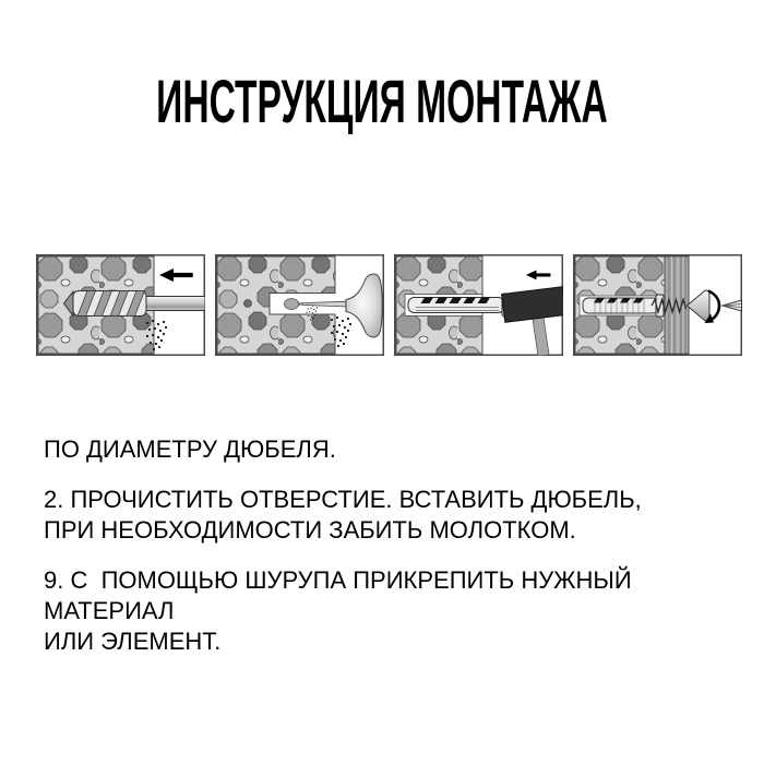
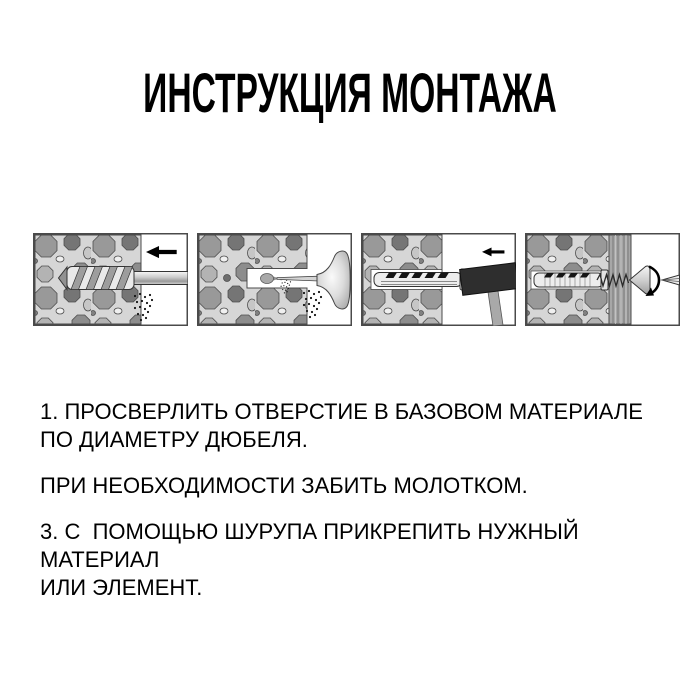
  ИНСТРУКЦИЯ МОНТАЖА
+ 1. ПРОСВЕРЛИТЬ ОТВЕРСТИЕ В БАЗОВОМ МАТЕРИАЛЕ
  ПО ДИАМЕТРУ ДЮБЕЛЯ.
- 2. ПРОЧИСТИТЬ ОТВЕРСТИЕ. ВСТАВИТЬ ДЮБЕЛЬ,
  ПРИ НЕОБХОДИМОСТИ ЗАБИТЬ МОЛОТКОМ.
- 9. С ПОМОЩЬЮ ШУРУПА ПРИКРЕПИТЬ НУЖНЫЙ МАТЕРИАЛ
+ 3. С ПОМОЩЬЮ ШУРУПА ПРИКРЕПИТЬ НУЖНЫЙ МАТЕРИАЛ
  ИЛИ ЭЛЕМЕНТ.
